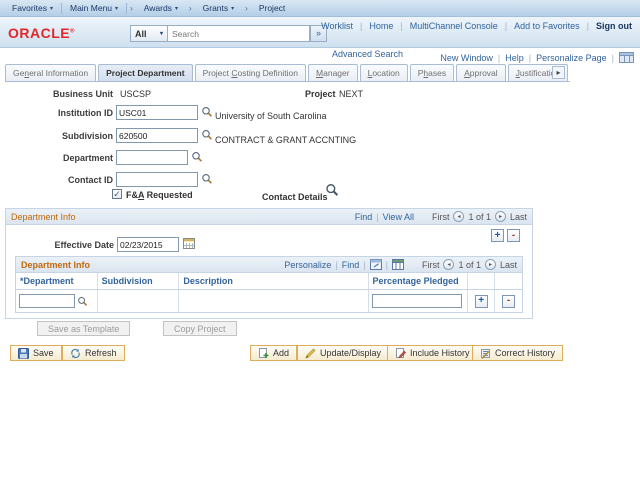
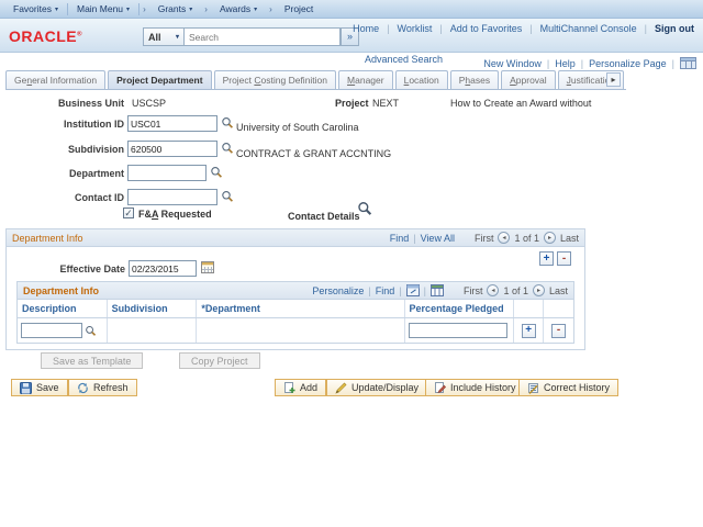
  Favorites
  Main Menu
  ›
- Awards
+ Grants
  ›
- Grants
+ Awards
  ›
  Project
  ORACLE
  All
  Search
  »
  Advanced Search
- Worklist
+ Home
  |
- Home
+ Worklist
  |
- MultiChannel Console
+ Add to Favorites
  |
- Add to Favorites
+ MultiChannel Console
  |
  Sign out
  New Window
  |
  Help
  |
  Personalize Page
  |
  General Information
  Project Department
  Project Costing Definition
  Manager
  Location
  Phases
  Approval
  Justificati
  ▸
  Business Unit
  USCSP
  Project
  NEXT
+ How to Create an Award without
  Institution ID
  USC01
  University of South Carolina
  Subdivision
  620500
  CONTRACT & GRANT ACCNTING
  Department
  Contact ID
  ✓
  F&A Requested
  Contact Details
  Department Info
  Find
  |
  View All
  First
  1 of 1
  Last
  +
  -
  Effective Date
  02/23/2015
  Department Info
  Personalize
  |
  Find
  |
  |
  First
  1 of 1
  Last
- *Department
+ Description
  Subdivision
- Description
+ *Department
  Percentage Pledged
  +
  -
  Save as Template
  Copy Project
  Save
  Refresh
  Add
  Update/Display
  Include History
  Correct History
